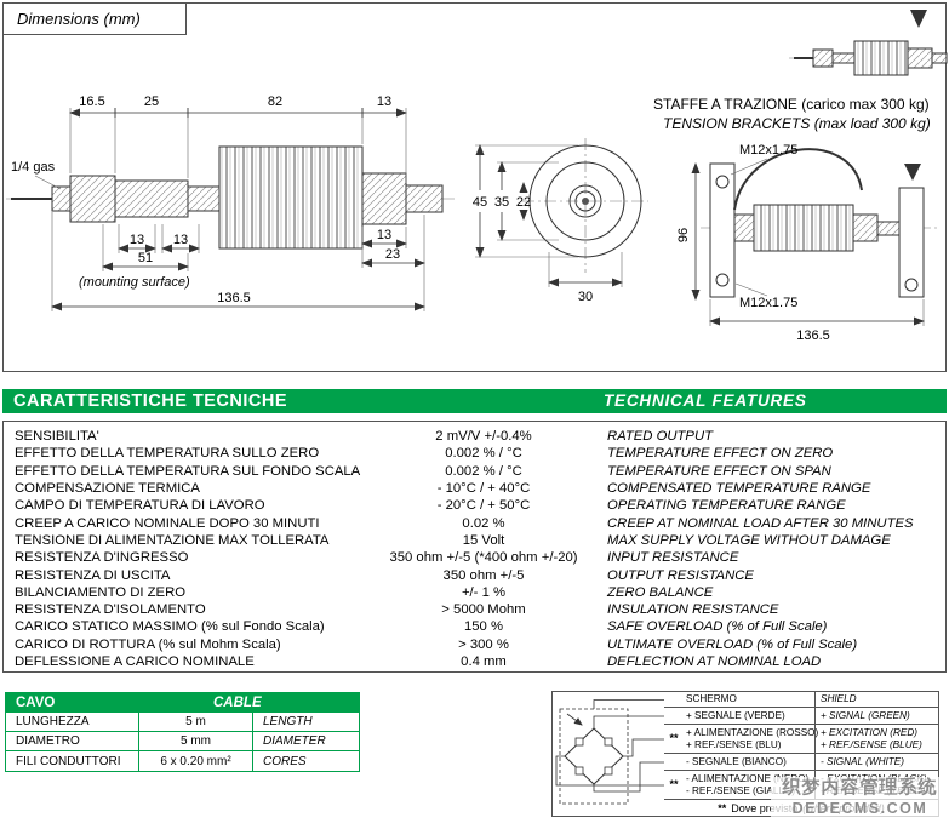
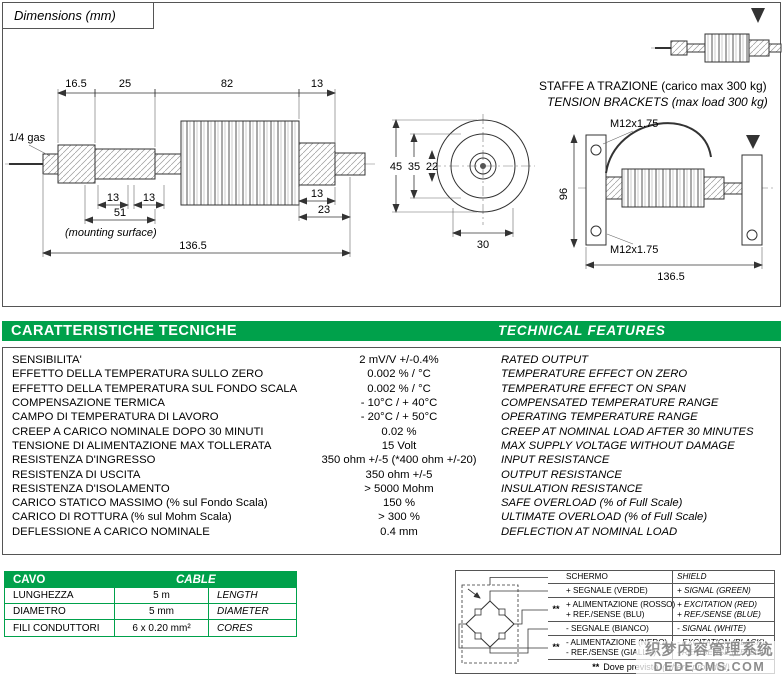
  1/4 gas
  16.5
  25
  82
  13
  13
  13
  51
  (mounting surface)
  13
  23
  136.5
  45
  35
  22
  30
  STAFFE A TRAZIONE (carico max 300 kg)
  TENSION BRACKETS (max load 300 kg)
  M12x1.75
  M12x1.75
  136.5
  Dimensions (mm)
  CARATTERISTICHE TECNICHE
  TECHNICAL FEATURES
  SENSIBILITA'
  2 mV/V +/-0.4%
  RATED OUTPUT
  EFFETTO DELLA TEMPERATURA SULLO ZERO
  0.002 % / °C
  TEMPERATURE EFFECT ON ZERO
  EFFETTO DELLA TEMPERATURA SUL FONDO SCALA
  0.002 % / °C
  TEMPERATURE EFFECT ON SPAN
  COMPENSAZIONE TERMICA
  - 10°C / + 40°C
  COMPENSATED TEMPERATURE RANGE
  CAMPO DI TEMPERATURA DI LAVORO
  - 20°C / + 50°C
  OPERATING TEMPERATURE RANGE
  CREEP A CARICO NOMINALE DOPO 30 MINUTI
  0.02 %
  CREEP AT NOMINAL LOAD AFTER 30 MINUTES
  TENSIONE DI ALIMENTAZIONE MAX TOLLERATA
  15 Volt
  MAX SUPPLY VOLTAGE WITHOUT DAMAGE
  RESISTENZA D'INGRESSO
  350 ohm +/-5 (*400 ohm +/-20)
  INPUT RESISTANCE
  RESISTENZA DI USCITA
  350 ohm +/-5
  OUTPUT RESISTANCE
- BILANCIAMENTO DI ZERO
- +/- 1 %
- ZERO BALANCE
  RESISTENZA D'ISOLAMENTO
  > 5000 Mohm
  INSULATION RESISTANCE
  CARICO STATICO MASSIMO (% sul Fondo Scala)
  150 %
  SAFE OVERLOAD (% of Full Scale)
  CARICO DI ROTTURA (% sul Mohm Scala)
  > 300 %
  ULTIMATE OVERLOAD (% of Full Scale)
  DEFLESSIONE A CARICO NOMINALE
  0.4 mm
  DEFLECTION AT NOMINAL LOAD
  CAVO
  CABLE
  LUNGHEZZA
  5 m
  LENGTH
  DIAMETRO
  5 mm
  DIAMETER
  FILI CONDUTTORI
  6 x 0.20 mm²
  CORES
  SCHERMO
  SHIELD
  + SEGNALE (VERDE)
  + SIGNAL (GREEN)
  **
  + ALIMENTAZIONE (ROSSO
  + REF./SENSE (BLU)
  + EXCITATION (RED)
  + REF./SENSE (BLUE)
  - SEGNALE (BIANCO)
  - SIGNAL (WHITE)
  **
  - ALIMENTAZIONE (NERO)
  - REF./SENSE (GIALLO)
  - EXCITATION (BLACK)
  - REF./SENSE (YELLOW)
  **
  Dove previsto
  (where provided)
  织梦内容管理系统
  DEDECMS.COM
